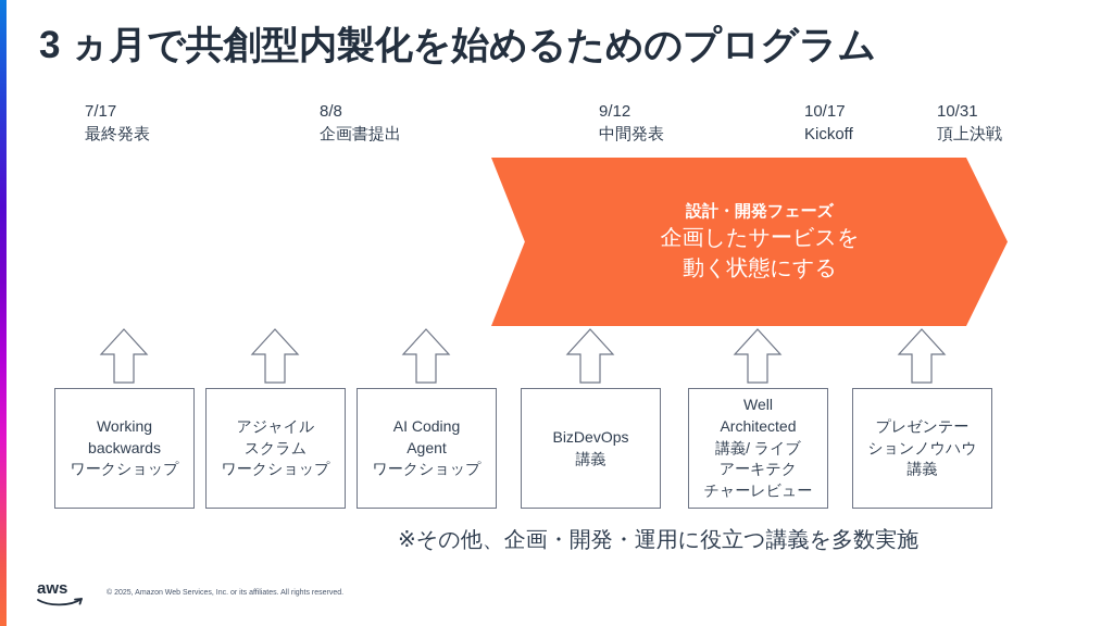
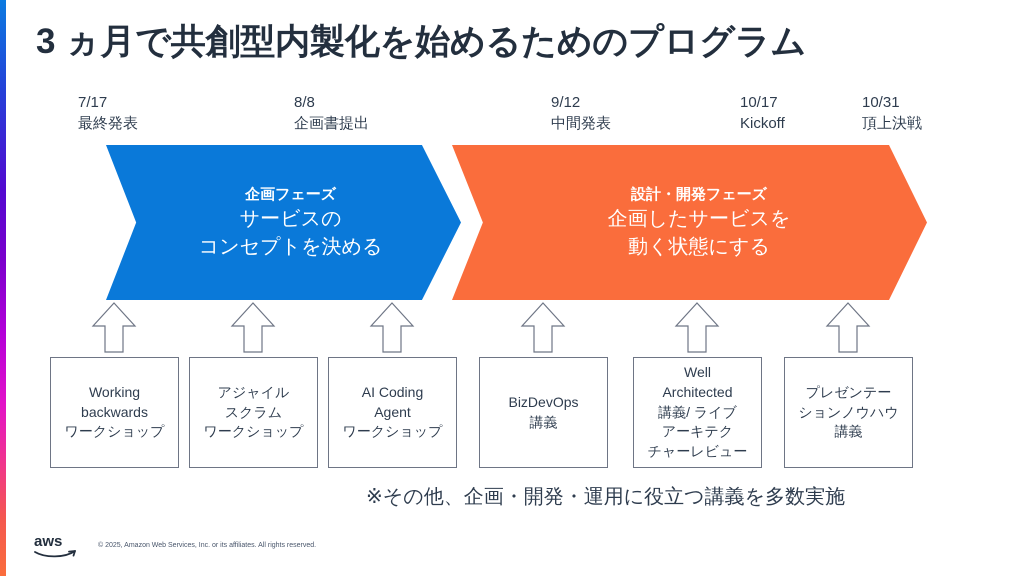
  3 ヵ月で共創型内製化を始めるためのプログラム
  7/17
  最終発表
  8/8
  企画書提出
  9/12
  中間発表
  10/17
  Kickoff
  10/31
  頂上決戦
+ 企画フェーズ
+ サービスの
+ コンセプトを決める
  設計・開発フェーズ
  企画したサービスを
  動く状態にする
  Working
  backwards
  ワークショップ
  アジャイル
  スクラム
  ワークショップ
  AI Coding
  Agent
  ワークショップ
  BizDevOps
  講義
  Well
  Architected
  講義/ ライブ
  アーキテク
  チャーレビュー
  プレゼンテー
  ションノウハウ
  講義
  ※その他、企画・開発・運用に役立つ講義を多数実施
  aws
